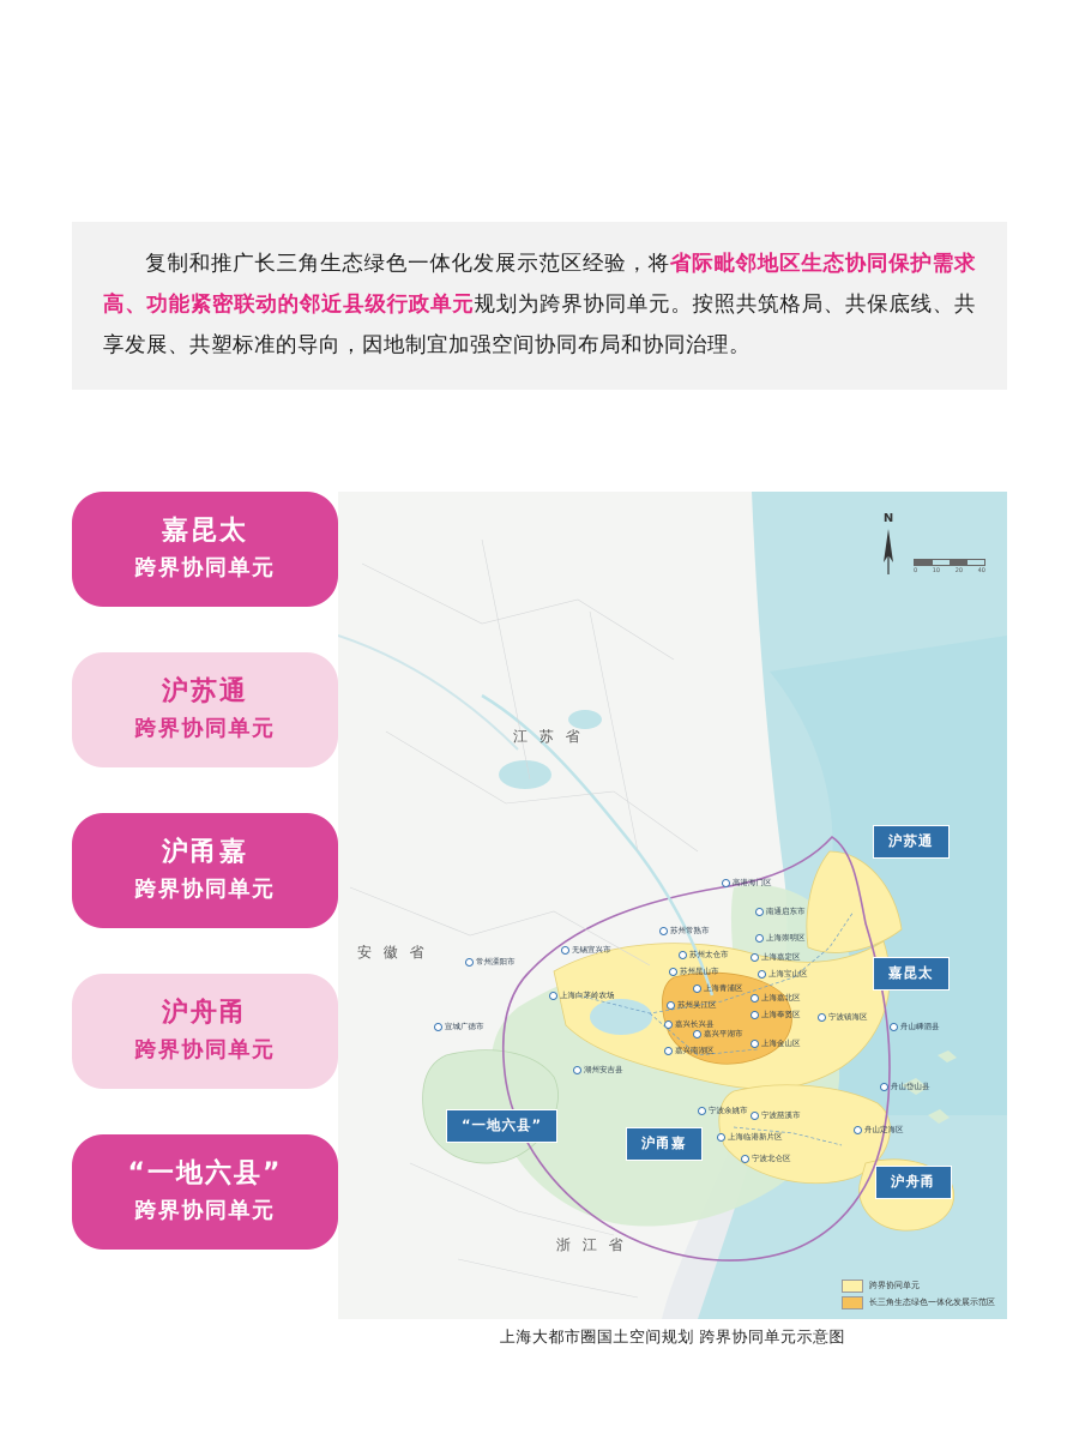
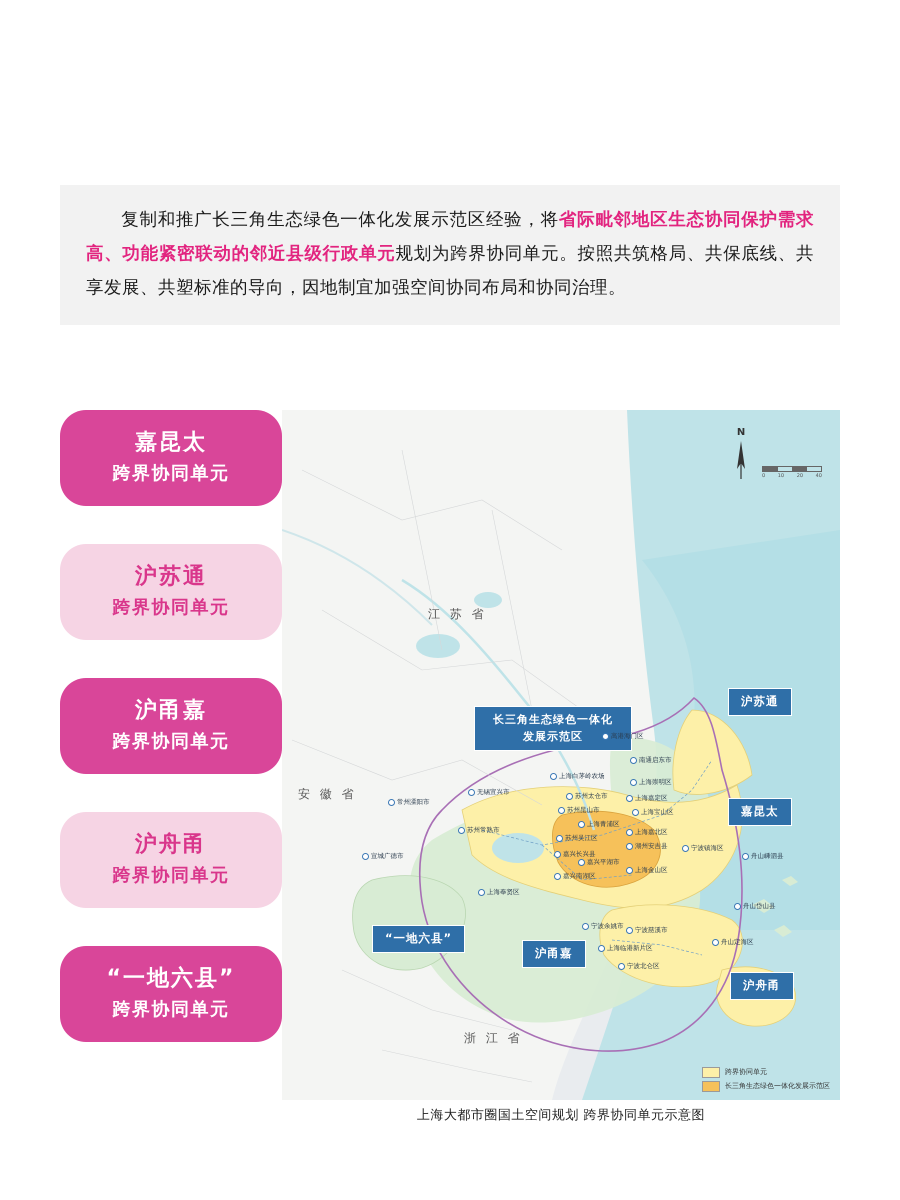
  复制和推广长三角生态绿色一体化发展示范区经验，将省际毗邻地区生态协同保护需求高、功能紧密联动的邻近县级行政单元规划为跨界协同单元。按照共筑格局、共保底线、共享发展、共塑标准的导向，因地制宜加强空间协同布局和协同治理。
  嘉昆太
  跨界协同单元
  沪苏通
  跨界协同单元
  沪甬嘉
  跨界协同单元
  沪舟甬
  跨界协同单元
  “一地六县”
  跨界协同单元
  N
  江 苏 省
  安 徽 省
  浙 江 省
  沪苏通
  嘉昆太
  沪甬嘉
  沪舟甬
  “一地六县”
+ 长三角生态绿色一体化
+ 发展示范区
  高港海门区
  南通启东市
- 苏州常熟市
+ 上海白茅岭农场
  上海崇明区
  苏州太仓市
  上海嘉定区
  上海宝山区
  无锡宜兴市
  苏州昆山市
  上海青浦区
- 上海白茅岭农场
+ 苏州常熟市
  苏州吴江区
  上海嘉北区
- 上海奉贤区
+ 湖州安吉县
  宁波镇海区
  嘉兴长兴县
  嘉兴平湖市
  上海金山区
  嘉兴南湖区
- 湖州安吉县
+ 上海奉贤区
  宁波余姚市
  宁波慈溪市
  上海临港新片区
  宁波北仑区
  舟山定海区
  舟山嵊泗县
  舟山岱山县
  常州溧阳市
  宣城广德市
  跨界协同单元
  长三角生态绿色一体化发展示范区
  上海大都市圈国土空间规划 跨界协同单元示意图
